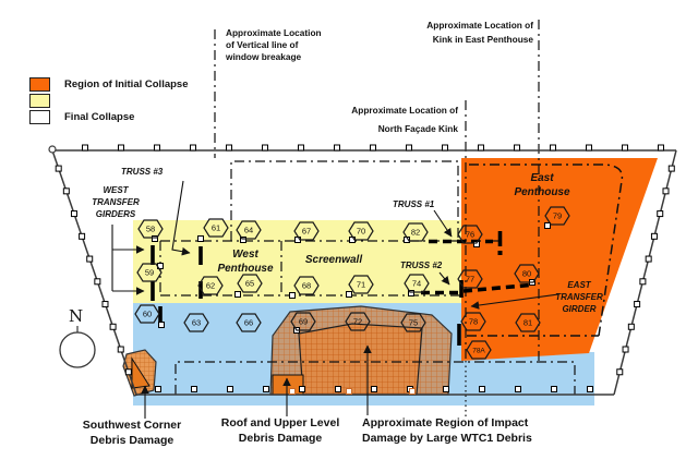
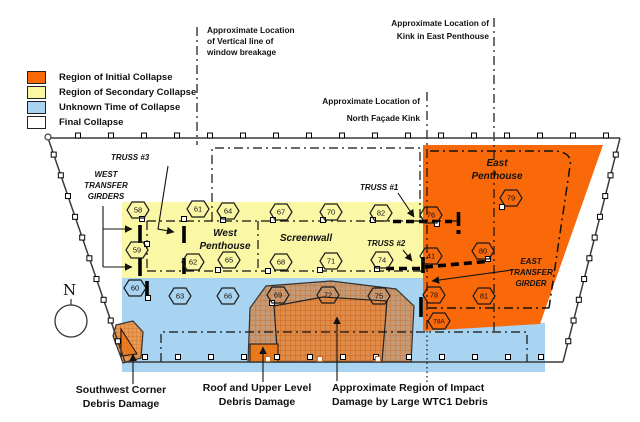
  58
  59
  60
  61
  62
  63
  64
  65
  66
  67
  68
  69
  70
  71
  72
  82
  74
  75
  76
- 77
+ 41
  78
  79
  80
  81
  Region of Initial Collapse
+ Region of Secondary Collapse
+ Unknown Time of Collapse
  Final Collapse
  Approximate Location
  of Vertical line of
  window breakage
  Approximate Location of
  Kink in East Penthouse
  Approximate Location of
  North Façade Kink
  West
  Penthouse
  East
  Penthouse
  Screenwall
  TRUSS #3
  TRUSS #1
  TRUSS #2
  WEST
  TRANSFER
  GIRDERS
  EAST
  TRANSFER
  GIRDER
  Southwest Corner
  Debris Damage
  Roof and Upper Level
  Debris Damage
  Approximate Region of Impact
  Damage by Large WTC1 Debris
  N
